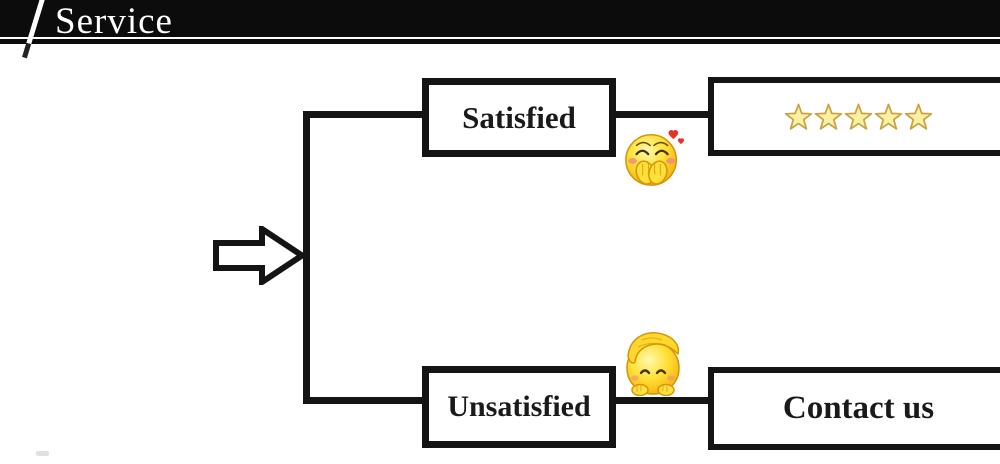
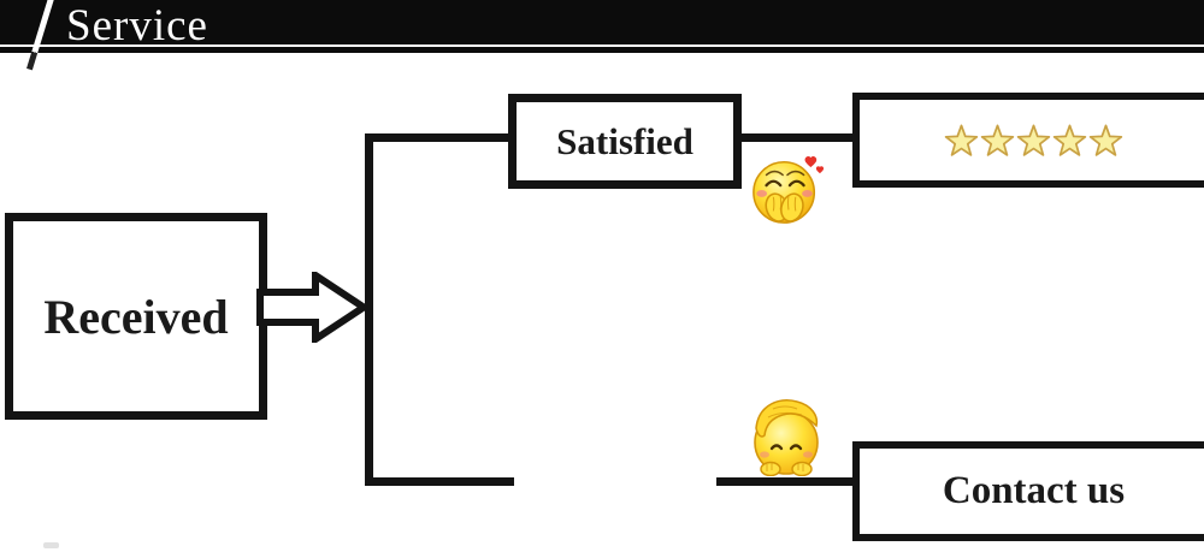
  Service
+ Received
  Satisfied
- Unsatisfied
  Contact us
